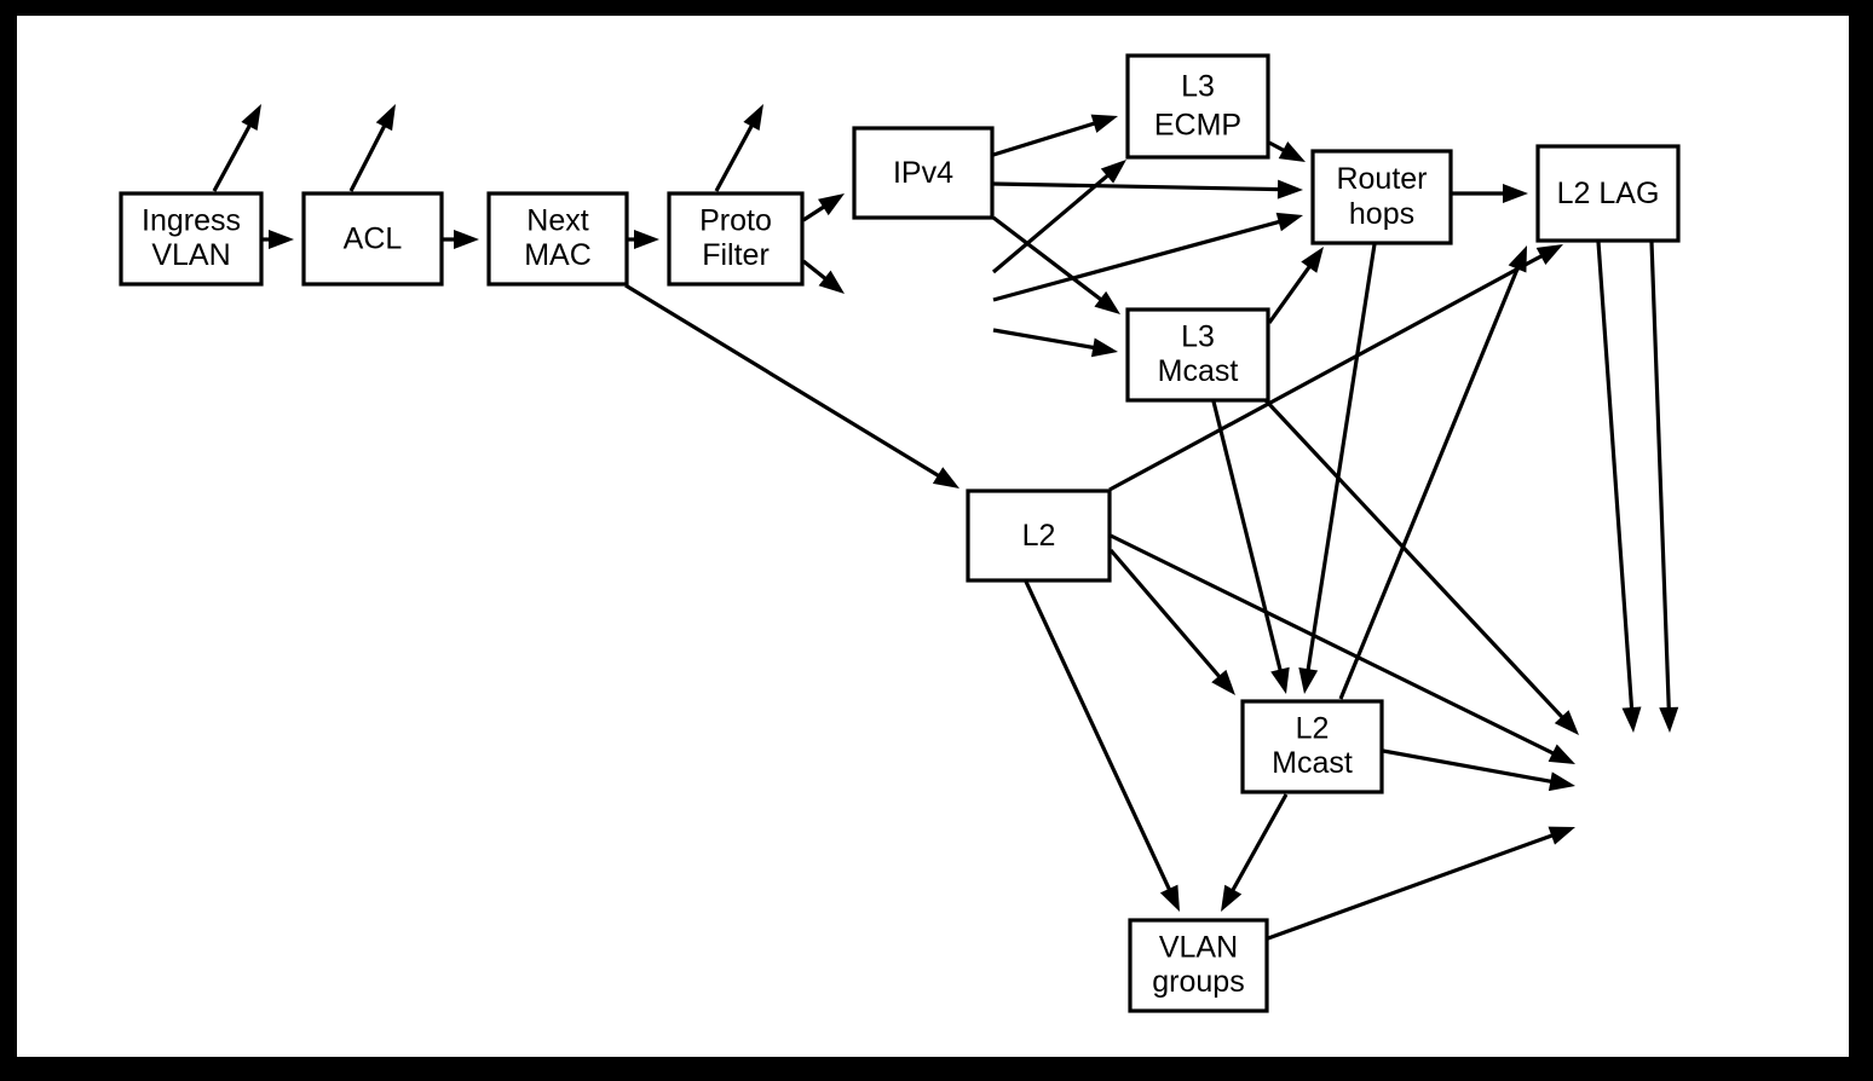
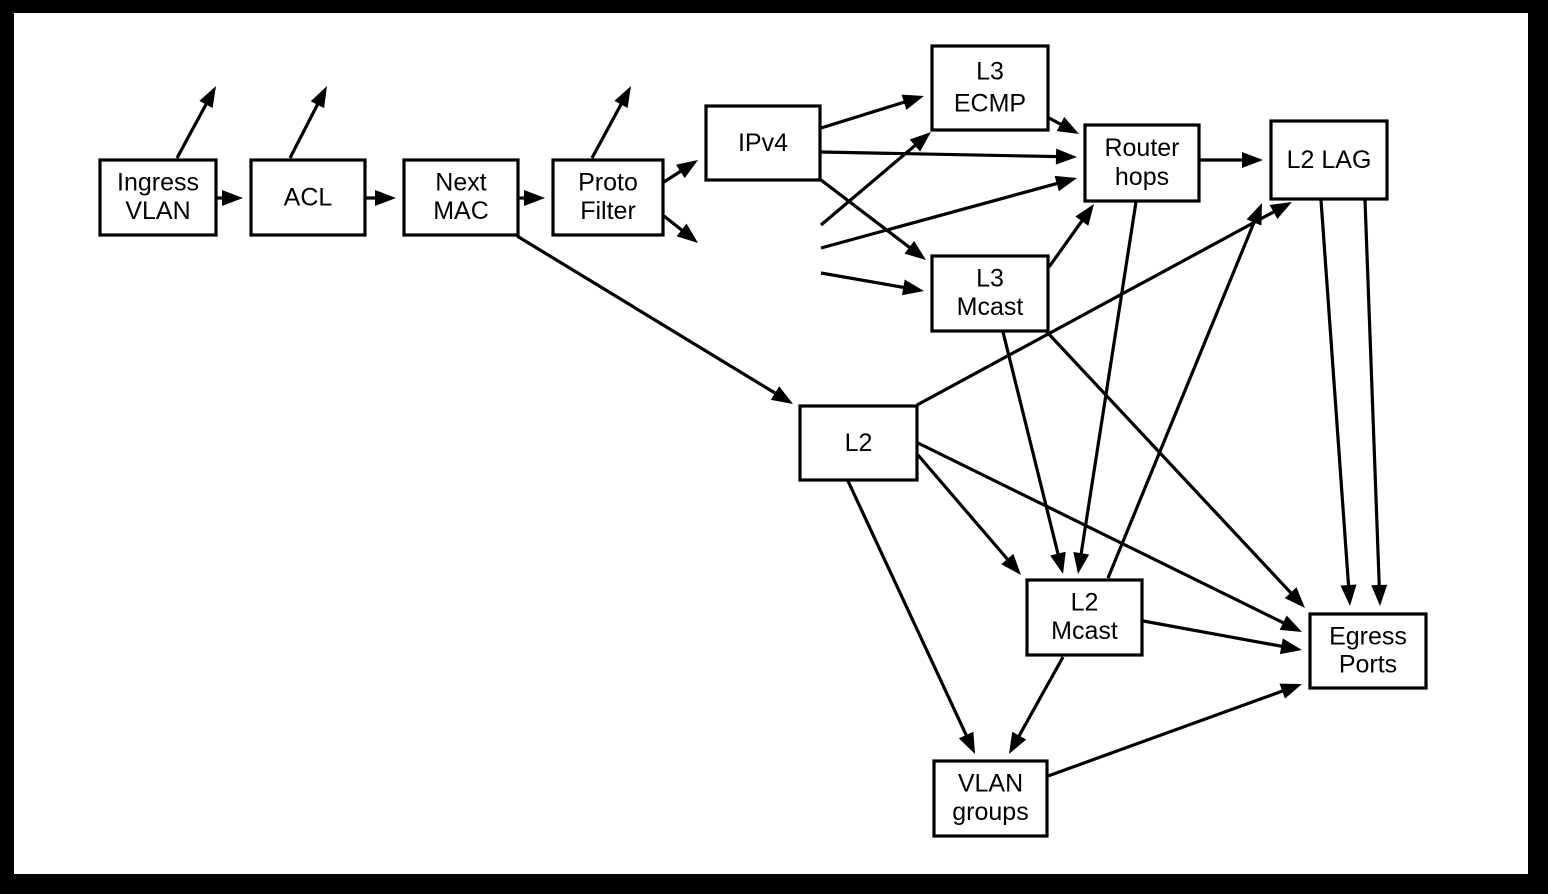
  Ingress
  VLAN
  ACL
  Next
  MAC
  Proto
  Filter
  IPv4
  L3
  ECMP
  L3
  Mcast
  Router
  hops
  L2 LAG
  L2
  L2
  Mcast
+ Egress
+ Ports
  VLAN
  groups
